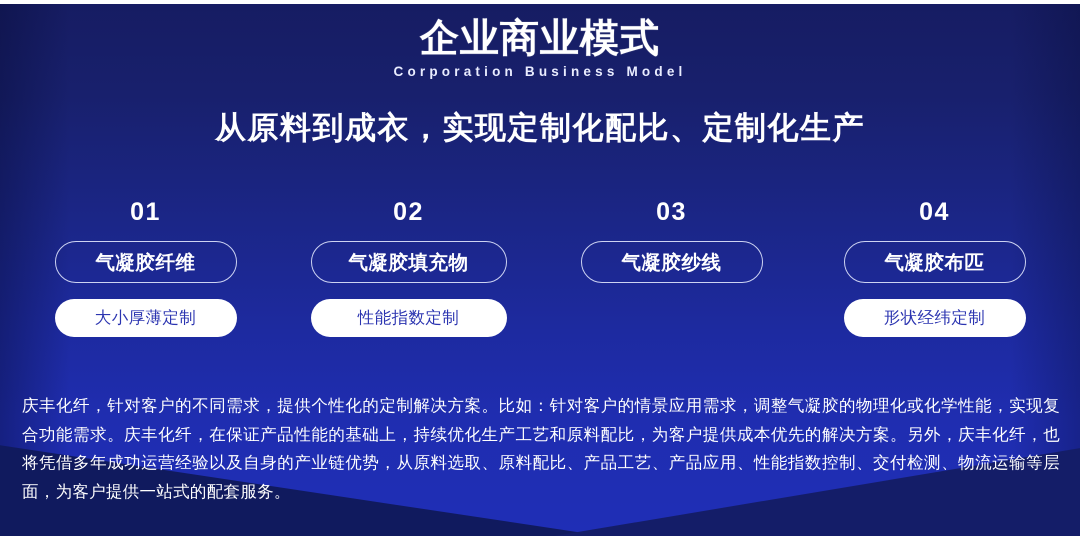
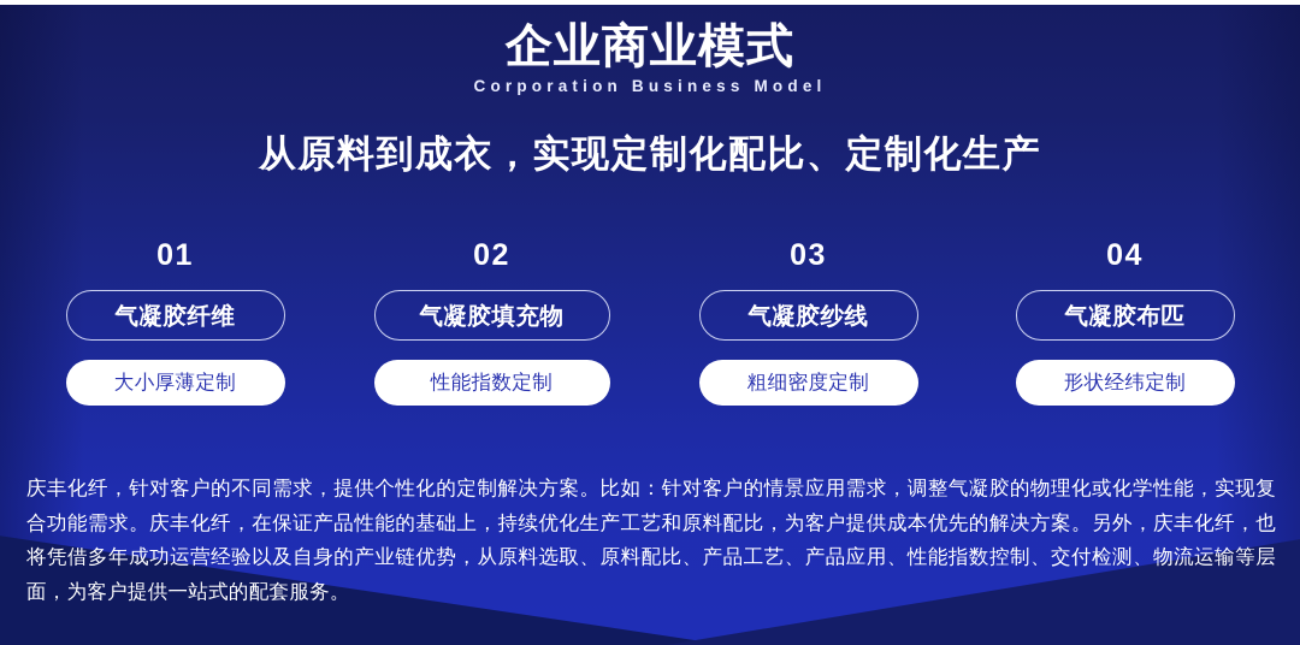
  企业商业模式
  Corporation Business Model
  从原料到成衣，实现定制化配比、定制化生产
  01
  气凝胶纤维
  大小厚薄定制
  02
  气凝胶填充物
  性能指数定制
  03
  气凝胶纱线
+ 粗细密度定制
  04
  气凝胶布匹
  形状经纬定制
  庆丰化纤，针对客户的不同需求，提供个性化的定制解决方案。比如：针对客户的情景应用需求，调整气凝胶的物理化或化学性能，实现复合功能需求。庆丰化纤，在保证产品性能的基础上，持续优化生产工艺和原料配比，为客户提供成本优先的解决方案。另外，庆丰化纤，也将凭借多年成功运营经验以及自身的产业链优势，从原料选取、原料配比、产品工艺、产品应用、性能指数控制、交付检测、物流运输等层面，为客户提供一站式的配套服务。
